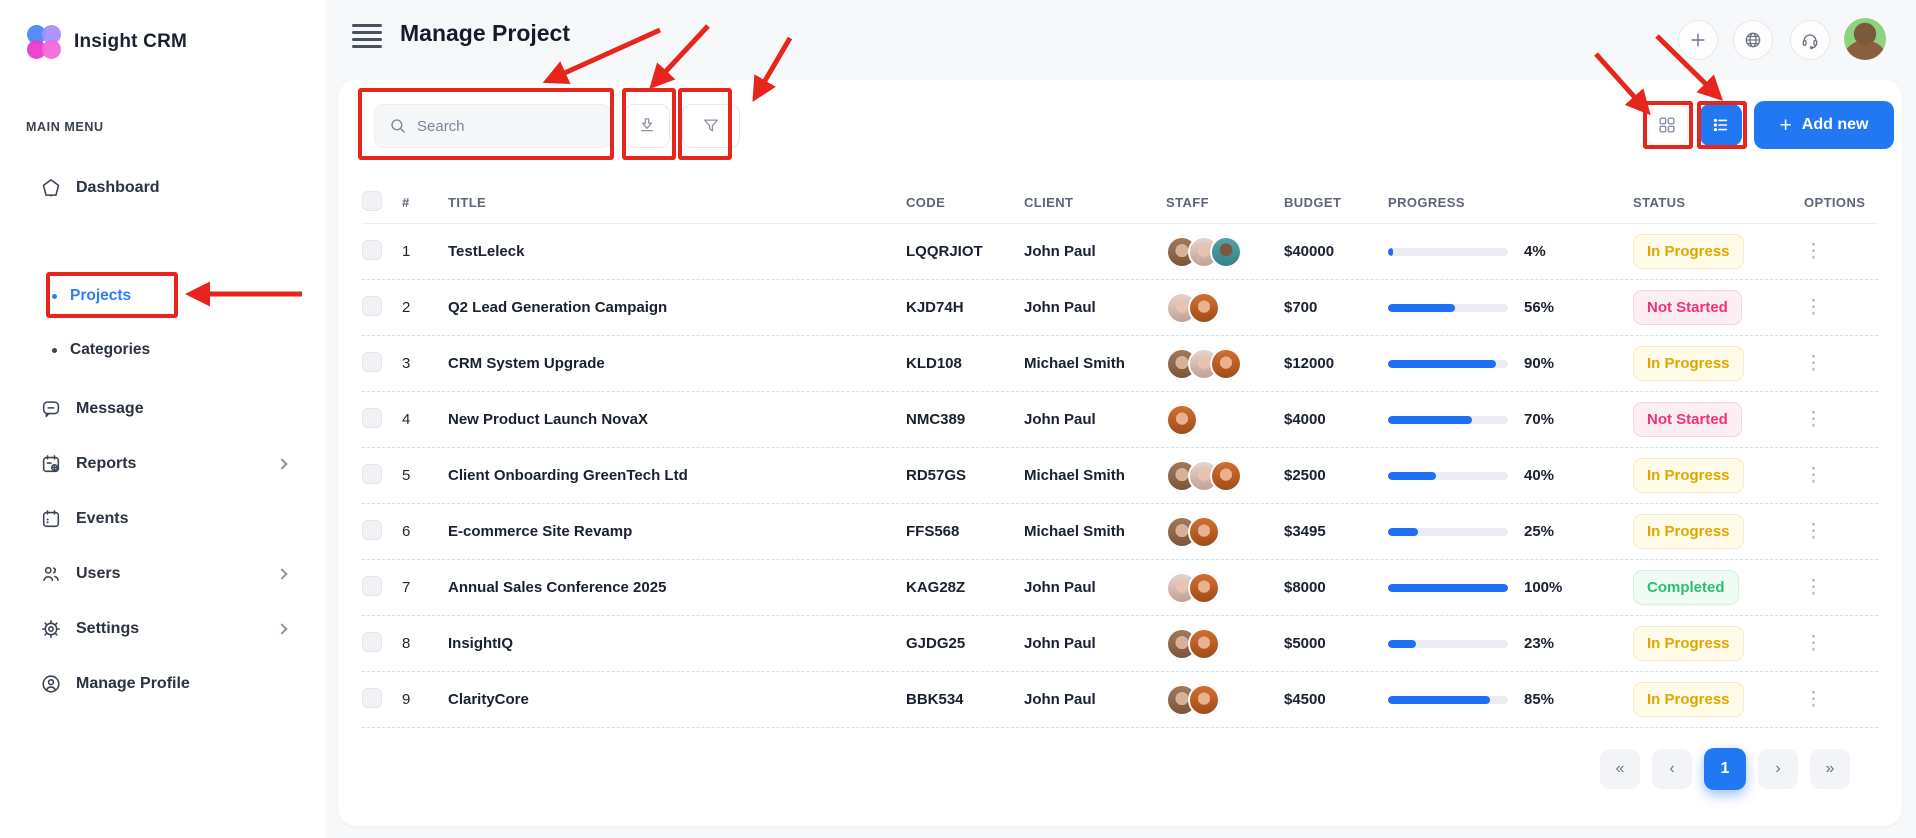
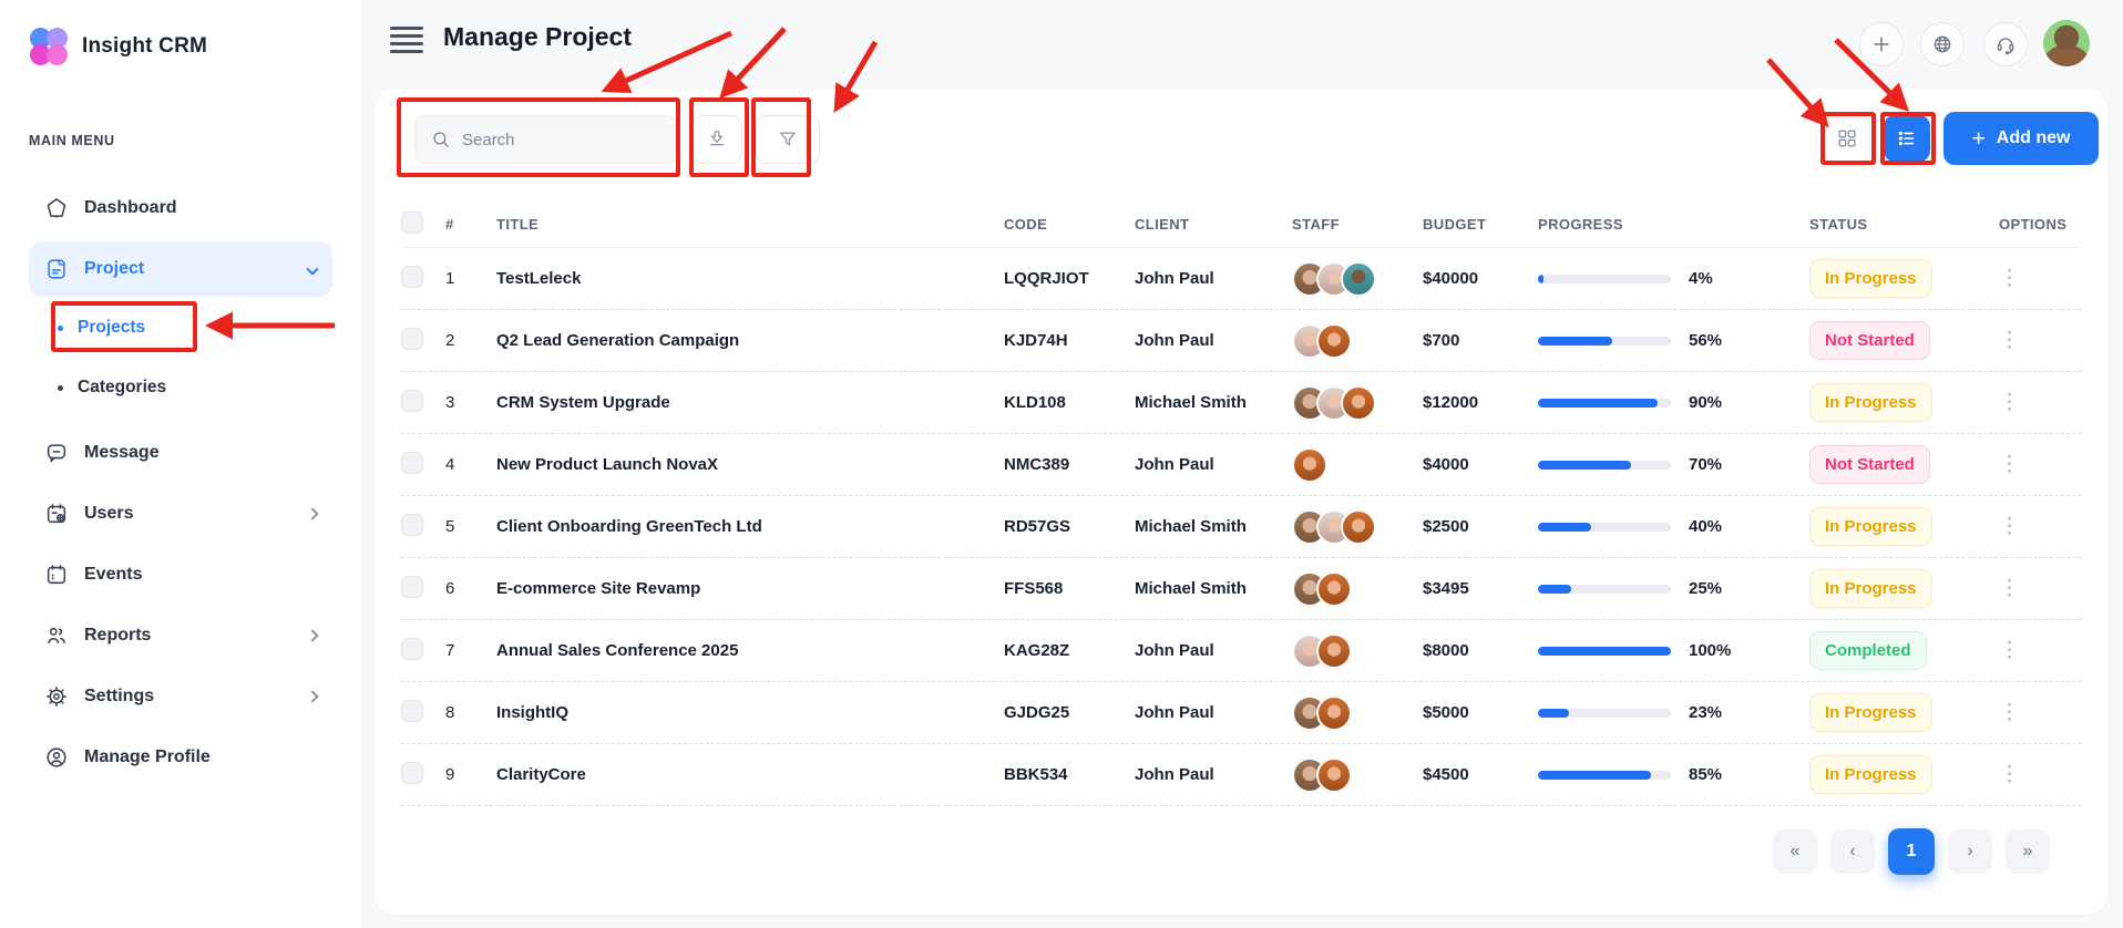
  Insight CRM
  MAIN MENU
  Dashboard
+ Project
  Projects
  Categories
  Message
- Reports
+ Users
  Events
- Users
+ Reports
  Settings
  Manage Profile
  Manage Project
  Search
  +
  Add new
  #
  TITLE
  CODE
  CLIENT
  STAFF
  BUDGET
  PROGRESS
  STATUS
  OPTIONS
  1
  TestLeleck
  LQQRJIOT
  John Paul
  $40000
  4%
  In Progress
  ⋮
  2
  Q2 Lead Generation Campaign
  KJD74H
  John Paul
  $700
  56%
  Not Started
  ⋮
  3
  CRM System Upgrade
  KLD108
  Michael Smith
  $12000
  90%
  In Progress
  ⋮
  4
  New Product Launch NovaX
  NMC389
  John Paul
  $4000
  70%
  Not Started
  ⋮
  5
  Client Onboarding GreenTech Ltd
  RD57GS
  Michael Smith
  $2500
  40%
  In Progress
  ⋮
  6
  E-commerce Site Revamp
  FFS568
  Michael Smith
  $3495
  25%
  In Progress
  ⋮
  7
  Annual Sales Conference 2025
  KAG28Z
  John Paul
  $8000
  100%
  Completed
  ⋮
  8
  InsightIQ
  GJDG25
  John Paul
  $5000
  23%
  In Progress
  ⋮
  9
  ClarityCore
  BBK534
  John Paul
  $4500
  85%
  In Progress
  ⋮
  «
  ‹
  1
  ›
  »
